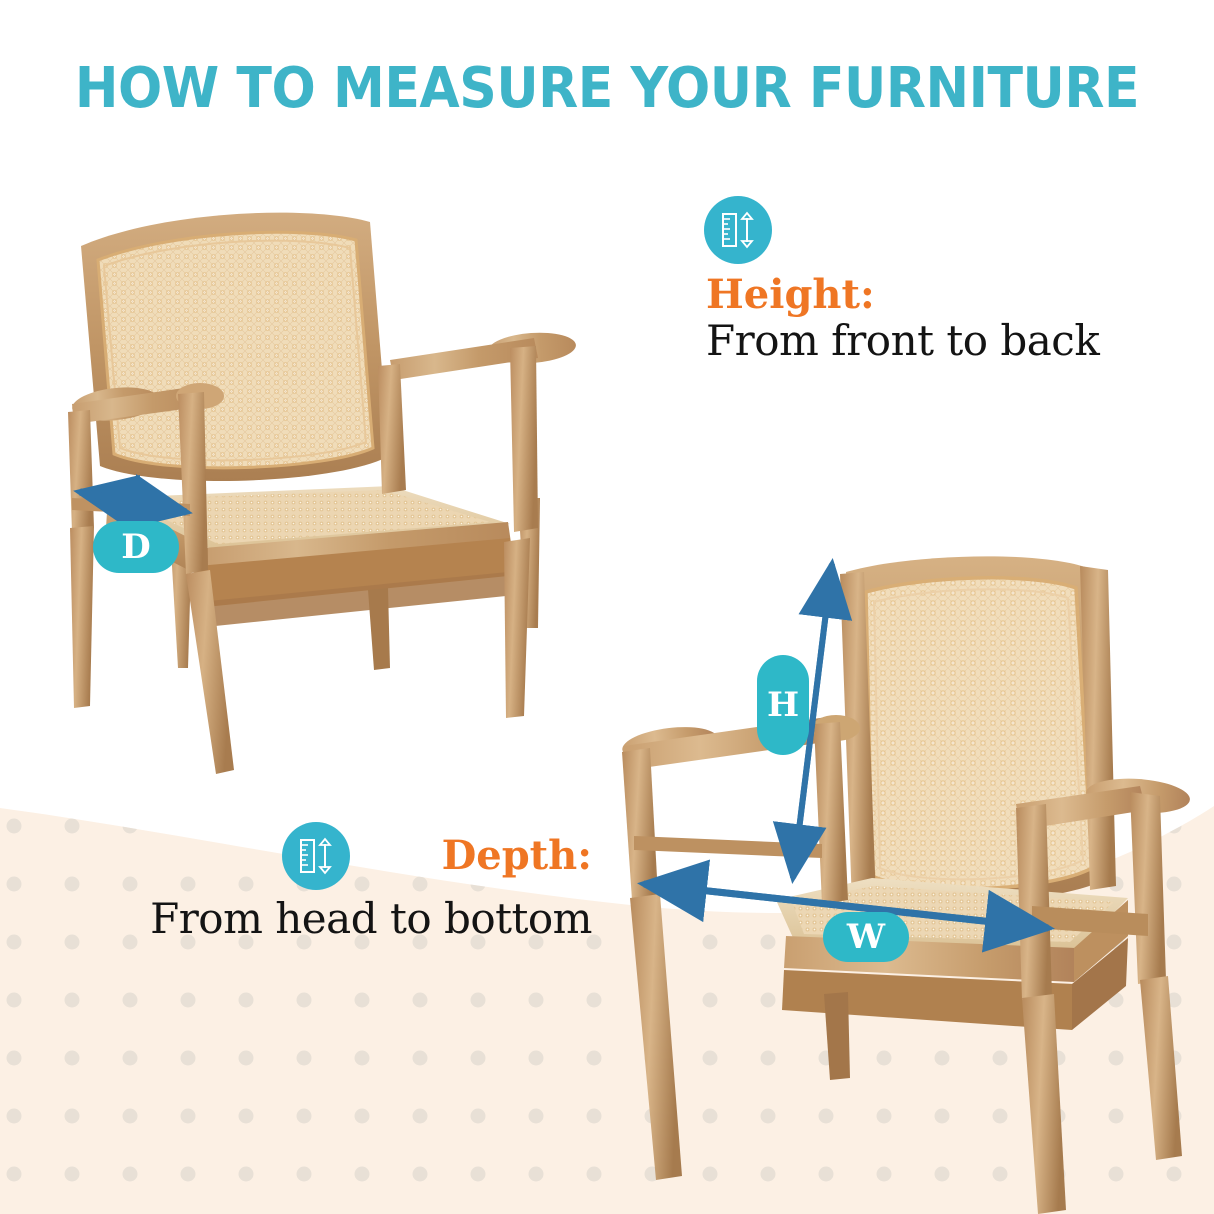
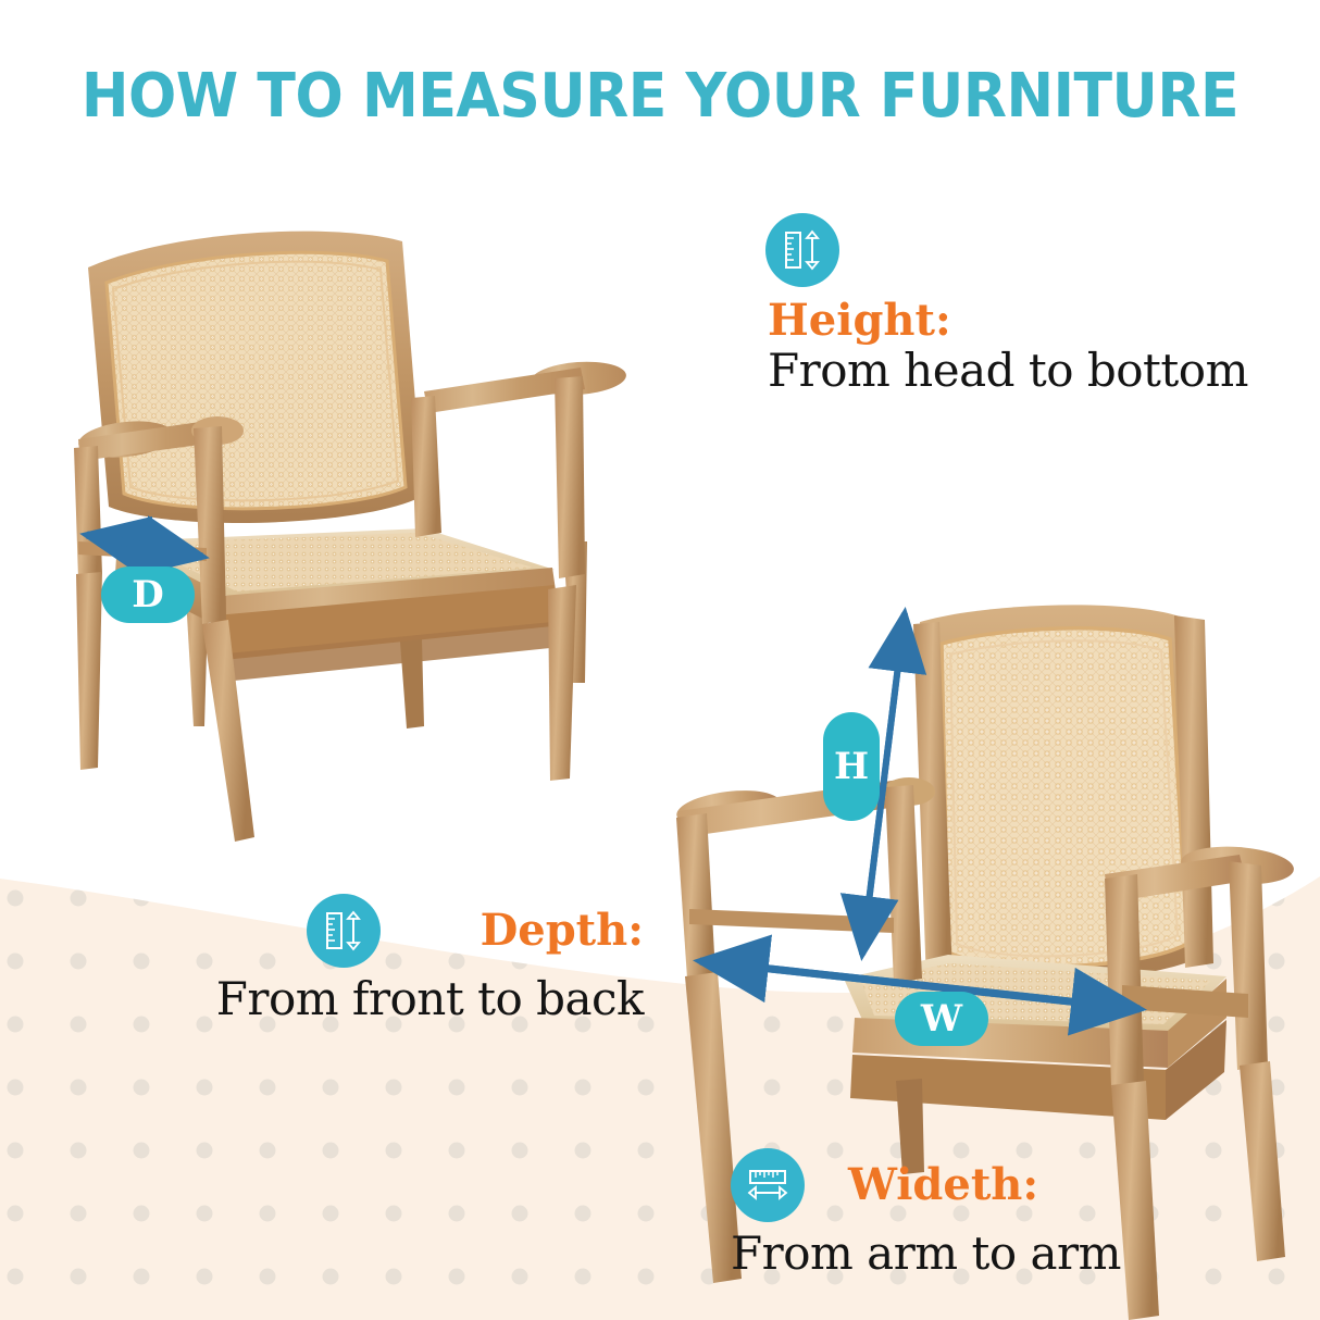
  HOW TO MEASURE YOUR FURNITURE
  D
  H
  W
  Height:
- From front to back
+ From head to bottom
  Depth:
- From head to bottom
+ From front to back
+ Wideth:
+ From arm to arm
